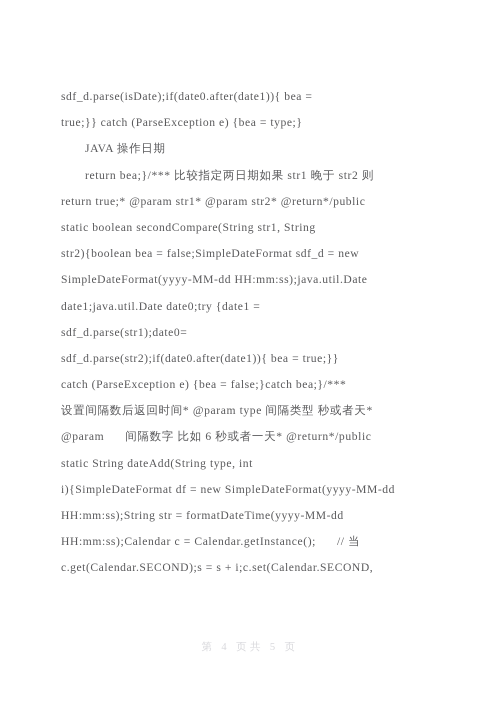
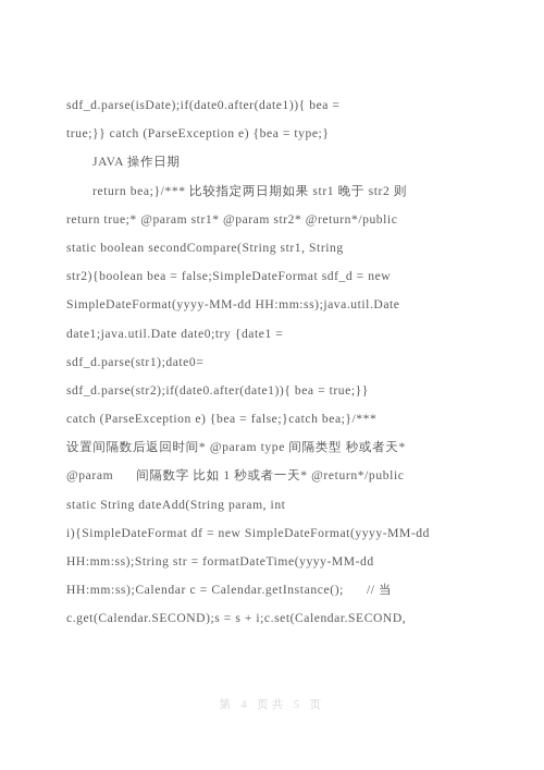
  sdf_d.parse(isDate);if(date0.after(date1)){ bea =
  true;}} catch (ParseException e) {bea = type;}
  JAVA 操作日期
  return bea;}/*** 比较指定两日期如果 str1 晚于 str2 则
  return true;* @param str1* @param str2* @return*/public
  static boolean secondCompare(String str1, String
  str2){boolean bea = false;SimpleDateFormat sdf_d = new
  SimpleDateFormat(yyyy-MM-dd HH:mm:ss);java.util.Date
  date1;java.util.Date date0;try {date1 =
  sdf_d.parse(str1);date0=
  sdf_d.parse(str2);if(date0.after(date1)){ bea = true;}}
  catch (ParseException e) {bea = false;}catch bea;}/***
  设置间隔数后返回时间* @param type 间隔类型 秒或者天*
- @param 间隔数字 比如 6 秒或者一天* @return*/public
+ @param 间隔数字 比如 1 秒或者一天* @return*/public
- static String dateAdd(String type, int
+ static String dateAdd(String param, int
  i){SimpleDateFormat df = new SimpleDateFormat(yyyy-MM-dd
  HH:mm:ss);String str = formatDateTime(yyyy-MM-dd
  HH:mm:ss);Calendar c = Calendar.getInstance(); // 当
  c.get(Calendar.SECOND);s = s + i;c.set(Calendar.SECOND,
  第 4 页共 5 页
